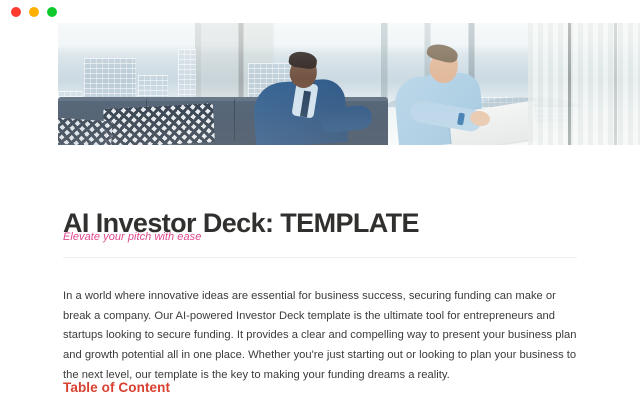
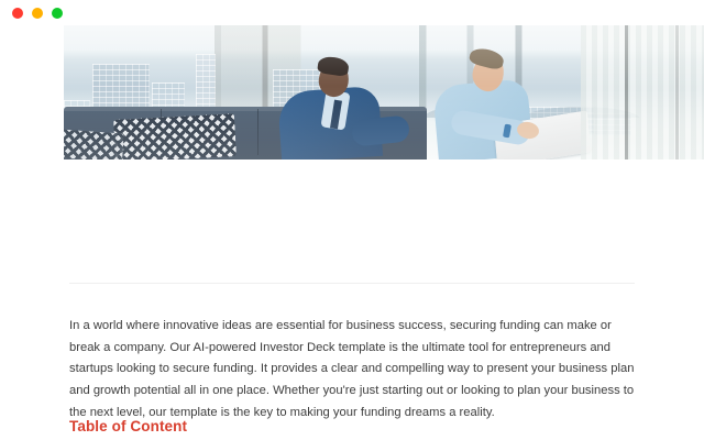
- AI Investor Deck: TEMPLATE
- Elevate your pitch with ease
  In a world where innovative ideas are essential for business success, securing funding can make or break a company. Our AI-powered Investor Deck template is the ultimate tool for entrepreneurs and startups looking to secure funding. It provides a clear and compelling way to present your business plan and growth potential all in one place. Whether you're just starting out or looking to plan your business to the next level, our template is the key to making your funding dreams a reality.
  Table of Content
